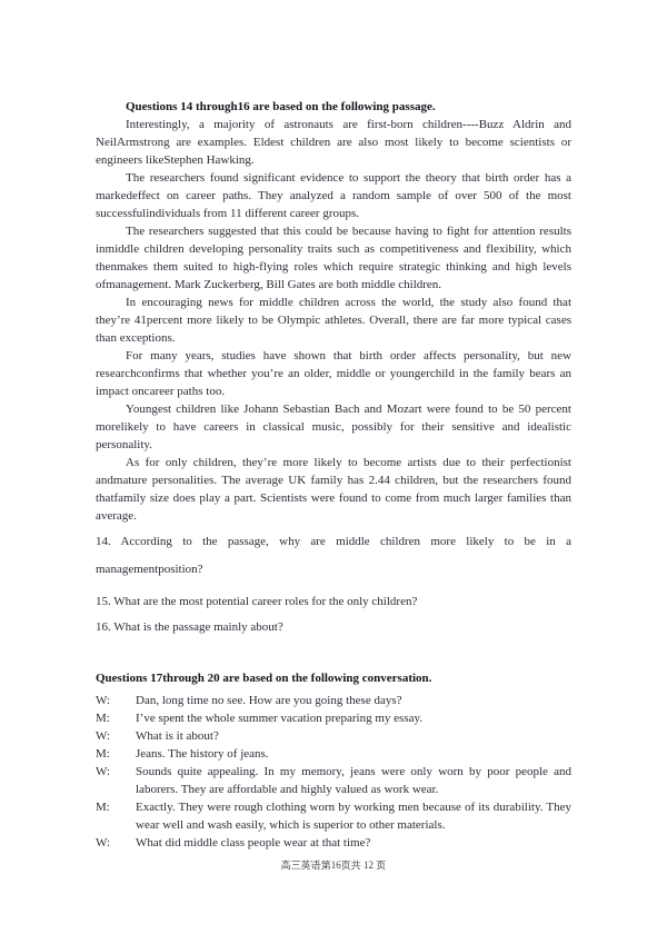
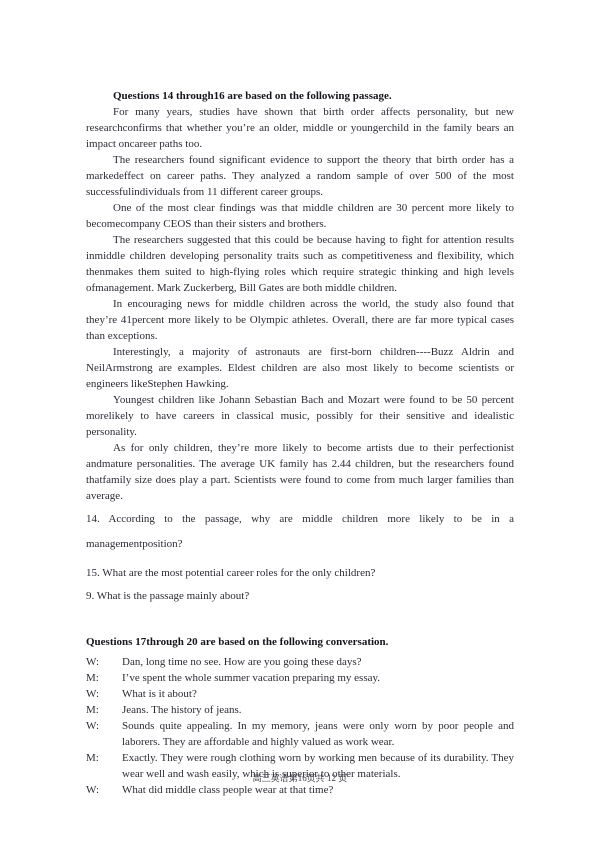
  Questions 14 through16 are based on the following passage.
- Interestingly, a majority of astronauts are first-born children----Buzz Aldrin and NeilArmstrong are examples. Eldest children are also most likely to become scientists or engineers likeStephen Hawking.
+ For many years, studies have shown that birth order affects personality, but new researchconfirms that whether you’re an older, middle or youngerchild in the family bears an impact oncareer paths too.
  The researchers found significant evidence to support the theory that birth order has a markedeffect on career paths. They analyzed a random sample of over 500 of the most successfulindividuals from 11 different career groups.
+ One of the most clear findings was that middle children are 30 percent more likely to becomecompany CEOS than their sisters and brothers.
  The researchers suggested that this could be because having to fight for attention results inmiddle children developing personality traits such as competitiveness and flexibility, which thenmakes them suited to high-flying roles which require strategic thinking and high levels ofmanagement. Mark Zuckerberg, Bill Gates are both middle children.
  In encouraging news for middle children across the world, the study also found that they’re 41percent more likely to be Olympic athletes. Overall, there are far more typical cases than exceptions.
- For many years, studies have shown that birth order affects personality, but new researchconfirms that whether you’re an older, middle or youngerchild in the family bears an impact oncareer paths too.
+ Interestingly, a majority of astronauts are first-born children----Buzz Aldrin and NeilArmstrong are examples. Eldest children are also most likely to become scientists or engineers likeStephen Hawking.
  Youngest children like Johann Sebastian Bach and Mozart were found to be 50 percent morelikely to have careers in classical music, possibly for their sensitive and idealistic personality.
  As for only children, they’re more likely to become artists due to their perfectionist andmature personalities. The average UK family has 2.44 children, but the researchers found thatfamily size does play a part. Scientists were found to come from much larger families than average.
  14. According to the passage, why are middle children more likely to be in a managementposition?
  15. What are the most potential career roles for the only children?
- 16. What is the passage mainly about?
+ 9. What is the passage mainly about?
  Questions 17through 20 are based on the following conversation.
  W:
  Dan, long time no see. How are you going these days?
  M:
  I’ve spent the whole summer vacation preparing my essay.
  W:
  What is it about?
  M:
  Jeans. The history of jeans.
  W:
  Sounds quite appealing. In my memory, jeans were only worn by poor people and laborers. They are affordable and highly valued as work wear.
  M:
  Exactly. They were rough clothing worn by working men because of its durability. They wear well and wash easily, which is superior to other materials.
  W:
  What did middle class people wear at that time?
  高三英语第16页共 12 页
